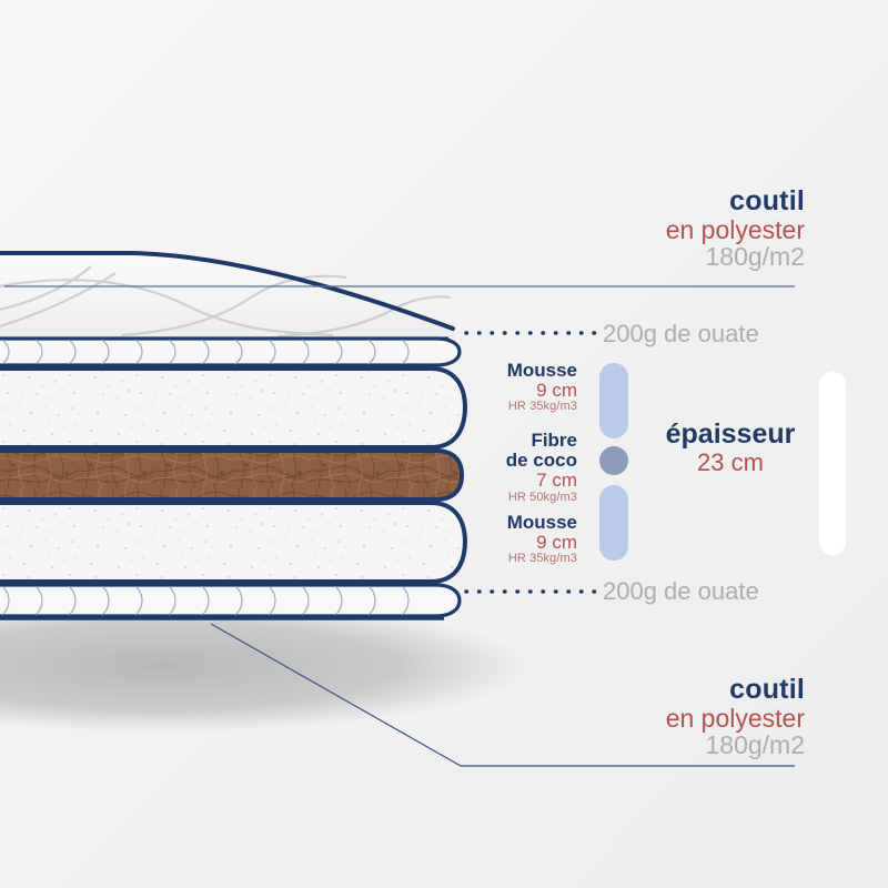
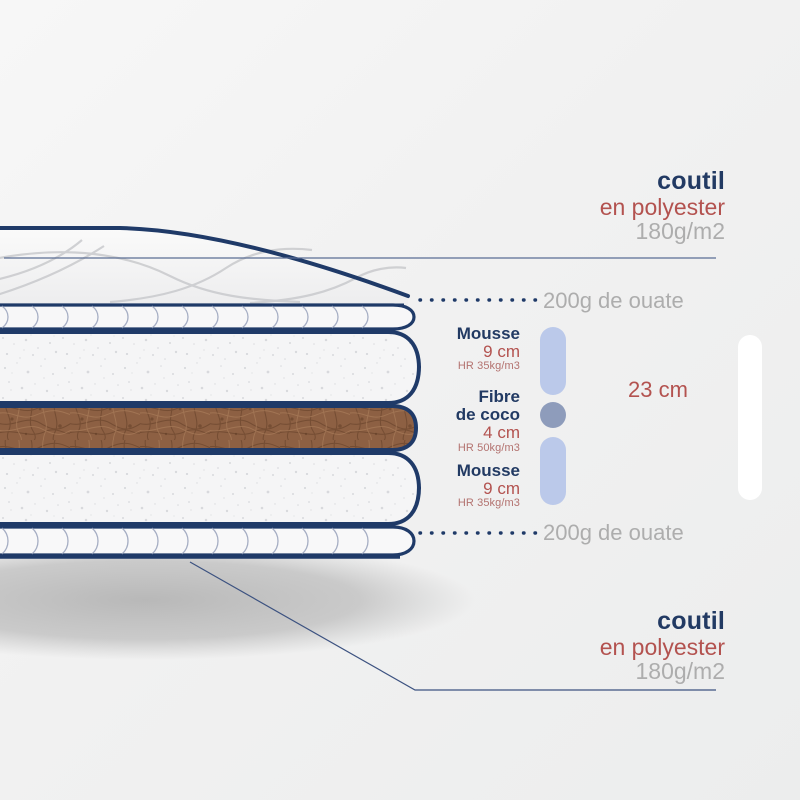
  coutil
  en polyester
  180g/m2
  coutil
  en polyester
  180g/m2
  200g de ouate
  200g de ouate
  Mousse
  9 cm
  HR 35kg/m3
  Fibre
  de coco
- 7 cm
+ 4 cm
  HR 50kg/m3
  Mousse
  9 cm
  HR 35kg/m3
- épaisseur
  23 cm
